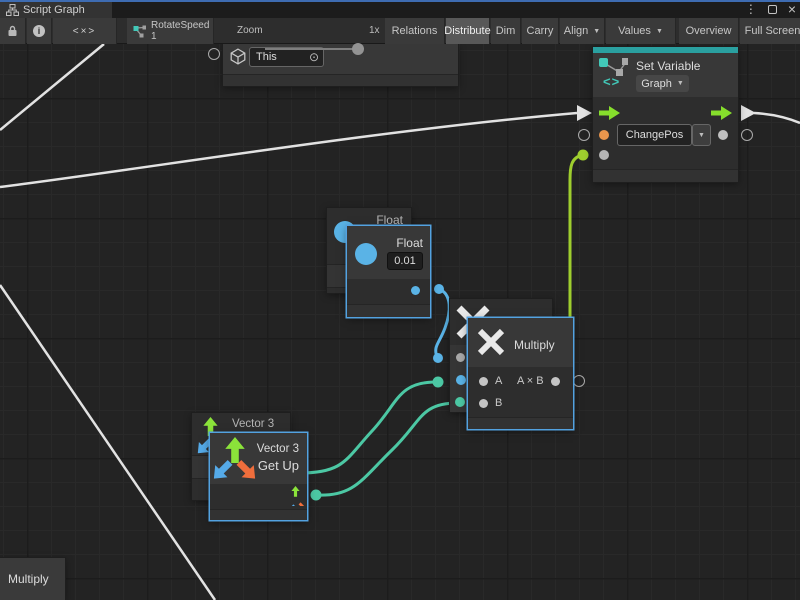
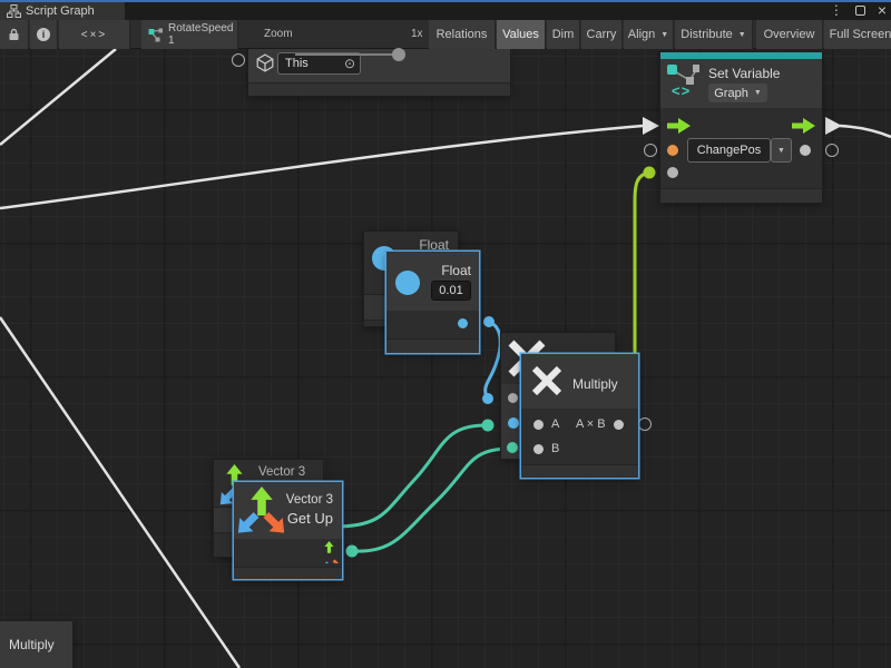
  This
  ⊙
  <>
  Set Variable
  Graph
  ChangePos
  Float
  Float
  0.01
  Multiply
  A
  A × B
  B
  Vector 3
  Vector 3
  Get Up
  Multiply
  Script Graph
  ⋮
  ×
  i
  <×>
  RotateSpeed 1
  Zoom
  1x
  Relations
- Distribute
+ Values
  Dim
  Carry
  Align
- Values
+ Distribute
  Overview
  Full Screen
